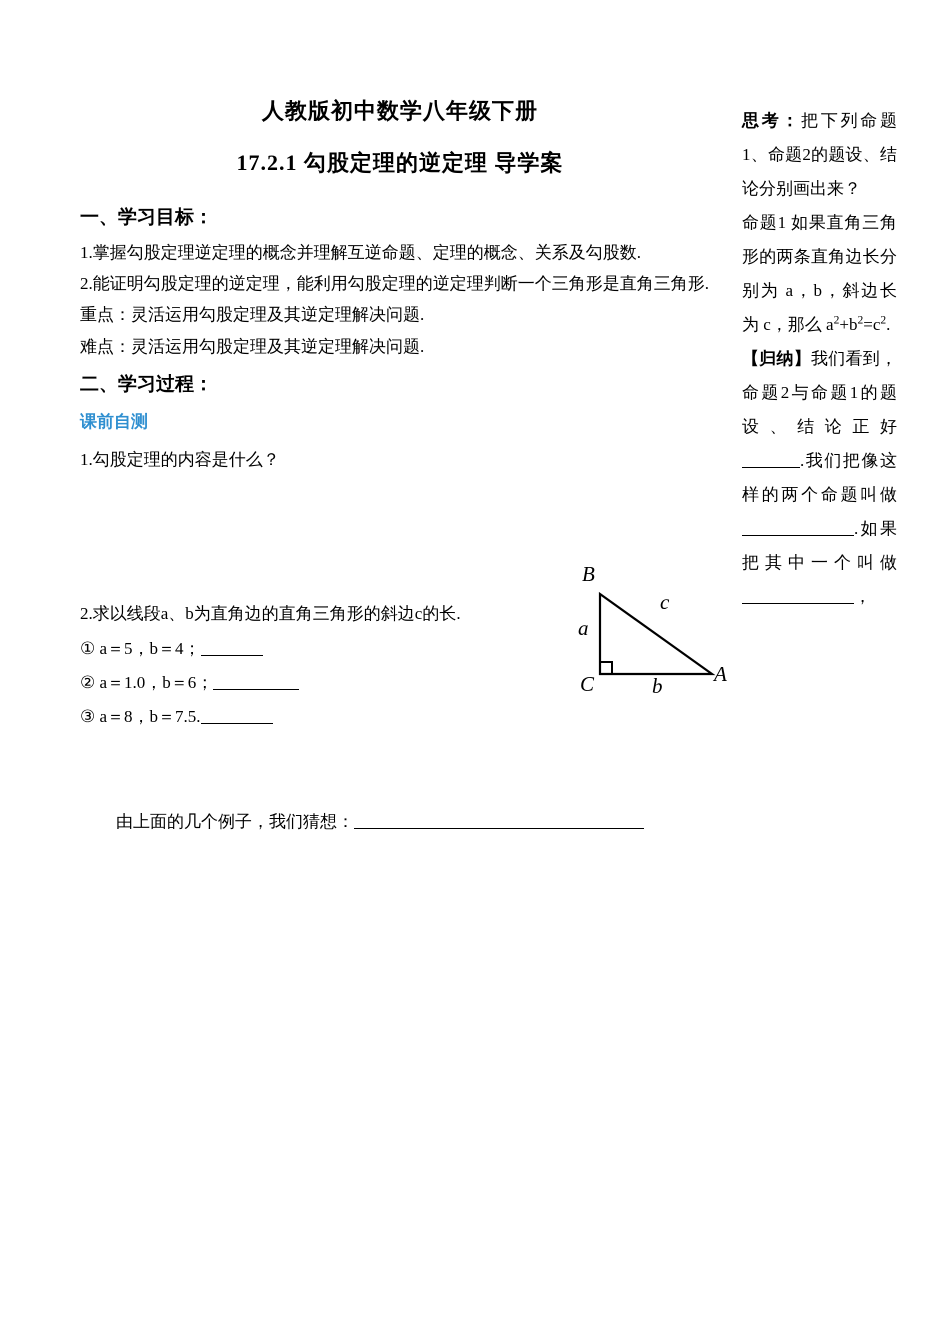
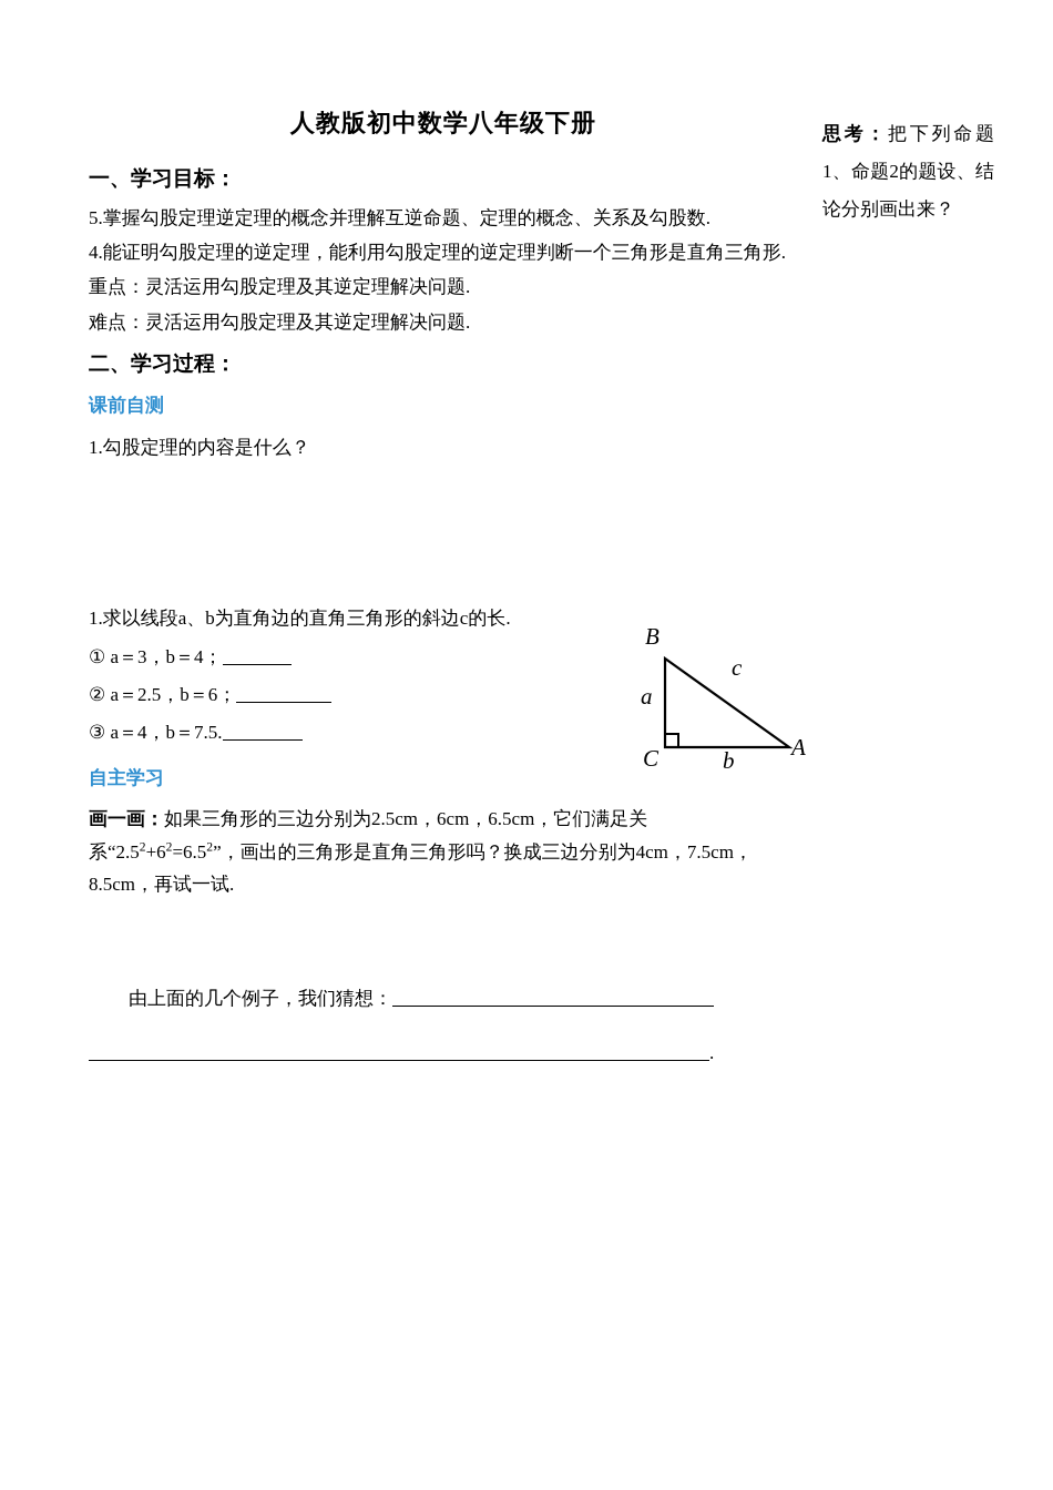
  人教版初中数学八年级下册
- 17.2.1 勾股定理的逆定理 导学案
  一、学习目标：
- 1.掌握勾股定理逆定理的概念并理解互逆命题、定理的概念、关系及勾股数.
+ 5.掌握勾股定理逆定理的概念并理解互逆命题、定理的概念、关系及勾股数.
- 2.能证明勾股定理的逆定理，能利用勾股定理的逆定理判断一个三角形是直角三角形.
+ 4.能证明勾股定理的逆定理，能利用勾股定理的逆定理判断一个三角形是直角三角形.
  重点：灵活运用勾股定理及其逆定理解决问题.
  难点：灵活运用勾股定理及其逆定理解决问题.
  二、学习过程：
  课前自测
  1.勾股定理的内容是什么？
- 2.求以线段a、b为直角边的直角三角形的斜边c的长.
+ 1.求以线段a、b为直角边的直角三角形的斜边c的长.
- ① a＝5，b＝4；
+ ① a＝3，b＝4；
- ② a＝1.0，b＝6；
+ ② a＝2.5，b＝6；
- ③ a＝8，b＝7.5.
+ ③ a＝4，b＝7.5.
+ 自主学习
+ 画一画：如果三角形的三边分别为2.5cm，6cm，6.5cm，它们满足关系“2.52+62=6.52”，画出的三角形是直角三角形吗？换成三边分别为4cm，7.5cm，8.5cm，再试一试.
  由上面的几个例子，我们猜想：
+ .
  B
  C
  A
  a
  b
  c
  思考：把下列命题1、命题2的题设、结论分别画出来？
- 命题1 如果直角三角形的两条直角边长分别为 a，b，斜边长为 c，那么 a2+b2=c2.
- 【归纳】我们看到，命题2与命题1的题设、结论正好.我们把像这样的两个命题叫做.如果把其中一个叫做，
